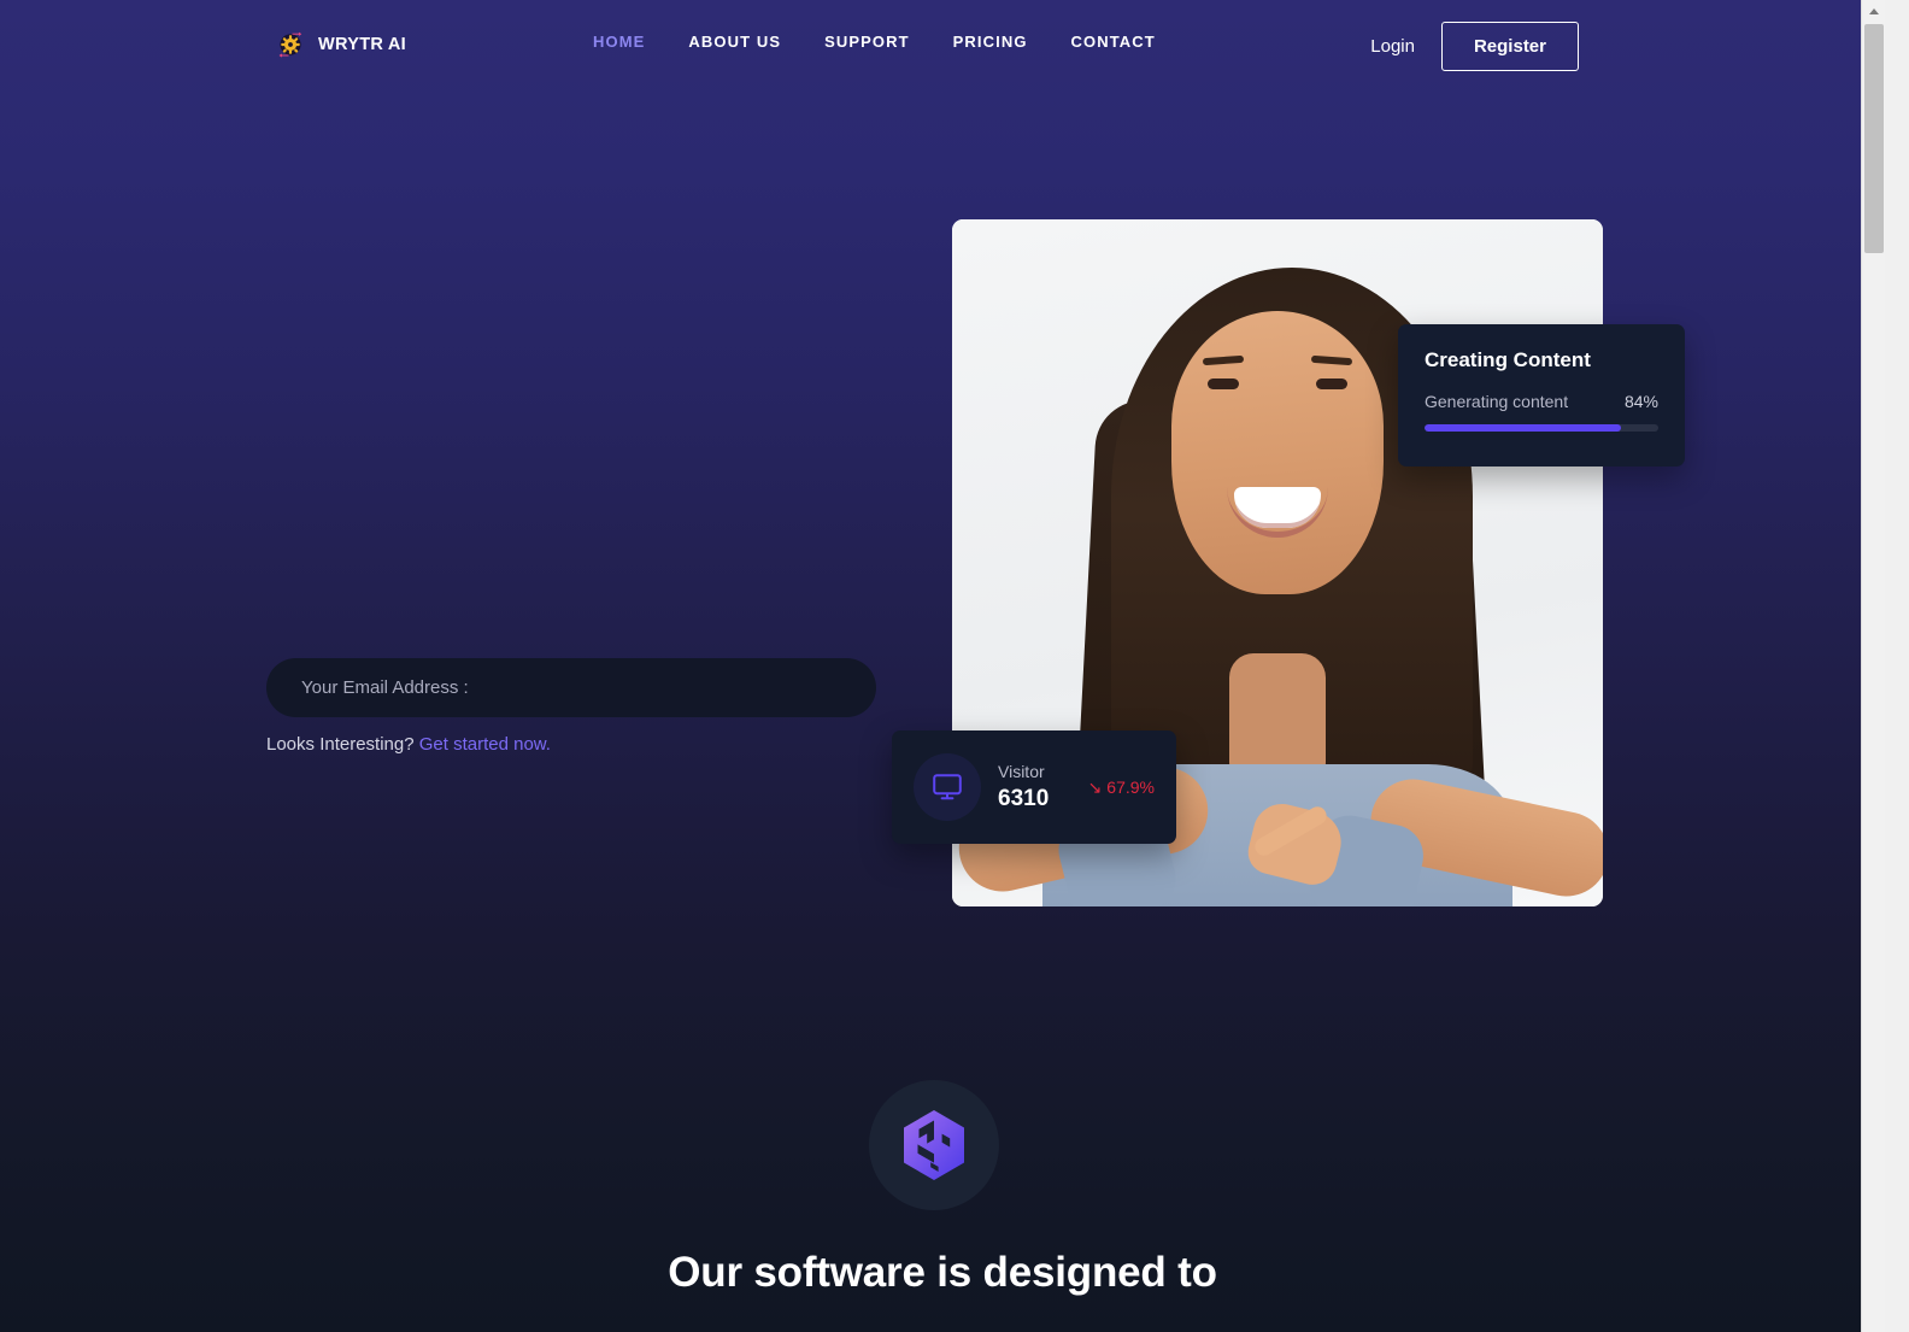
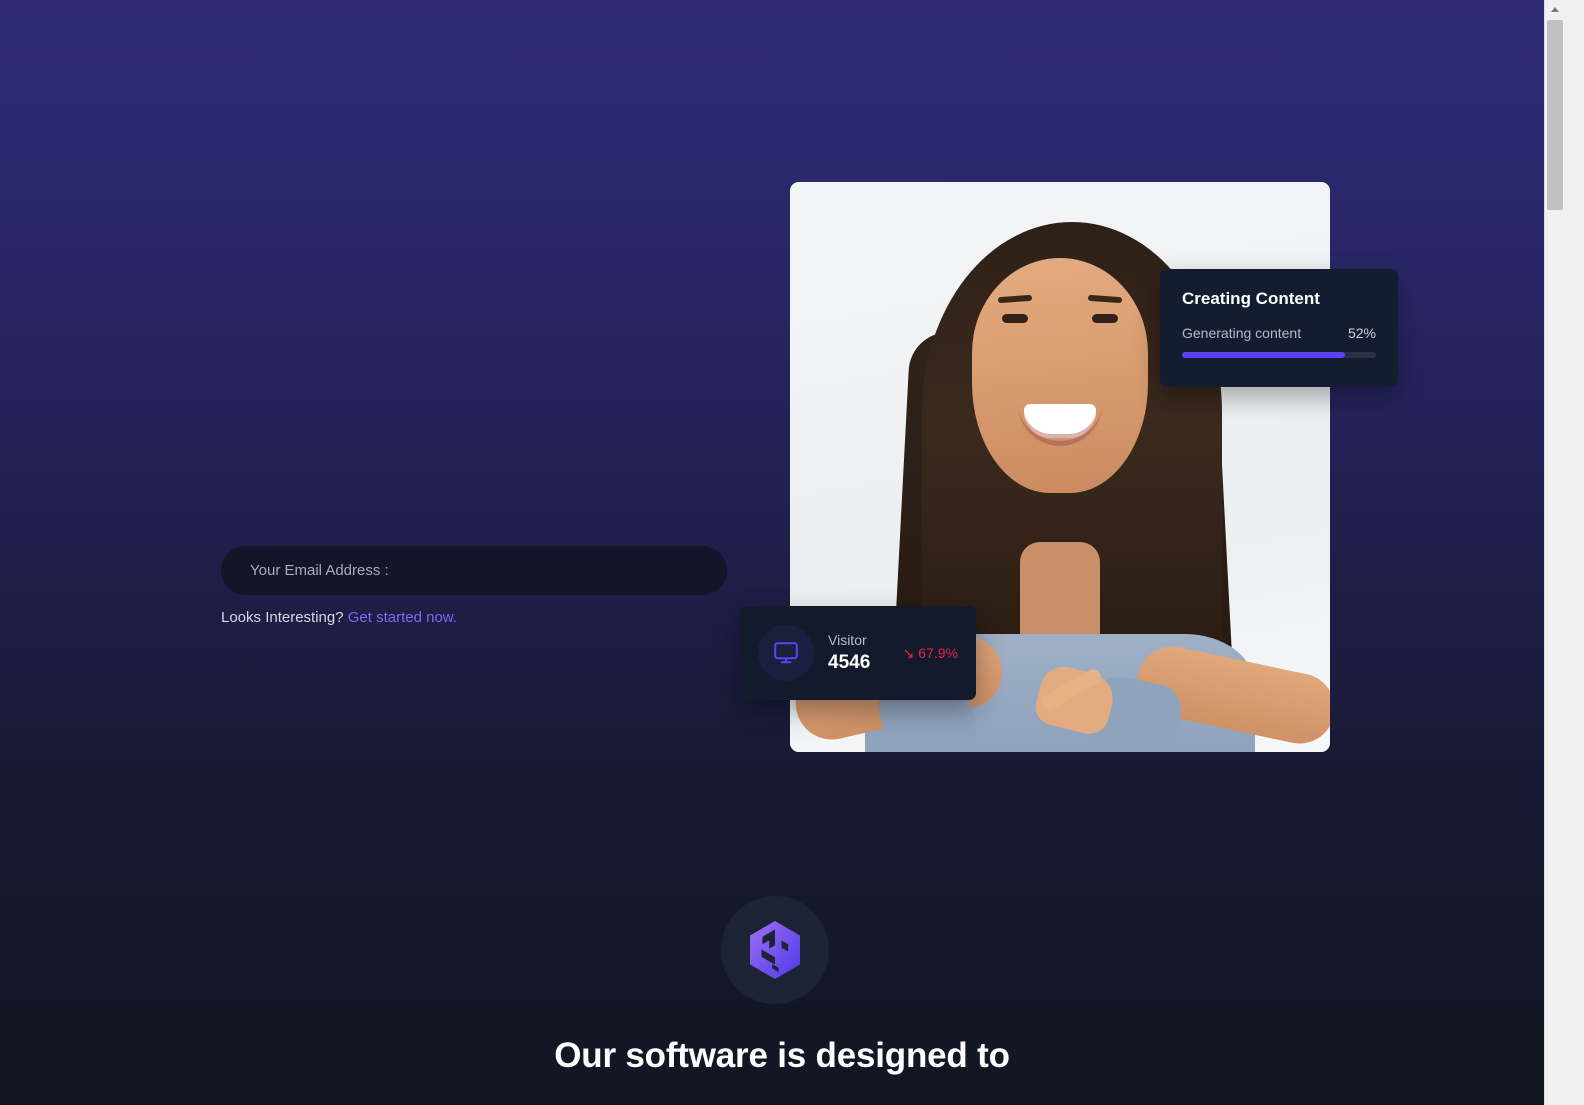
- WRYTR AI
- HOME
- ABOUT US
- SUPPORT
- PRICING
- CONTACT
- Login
- Register
  Your Email Address :
  Looks Interesting? Get started now.
  Creating Content
  Generating content
- 84%
+ 52%
  Visitor
- 6310
+ 4546
  ↘
  67.9%
  Our software is designed to
